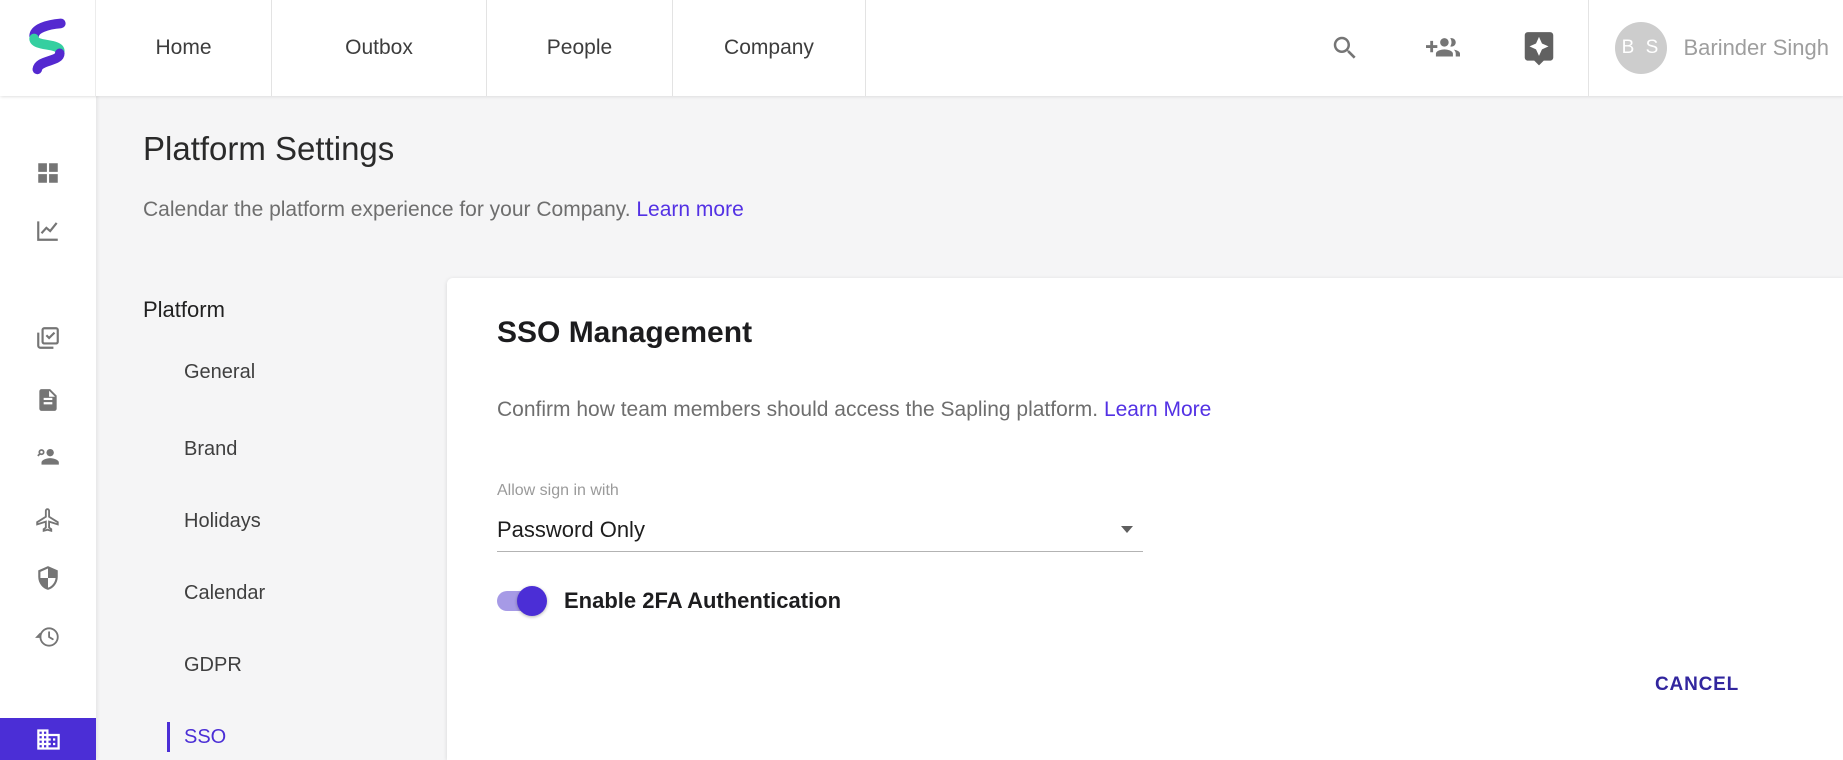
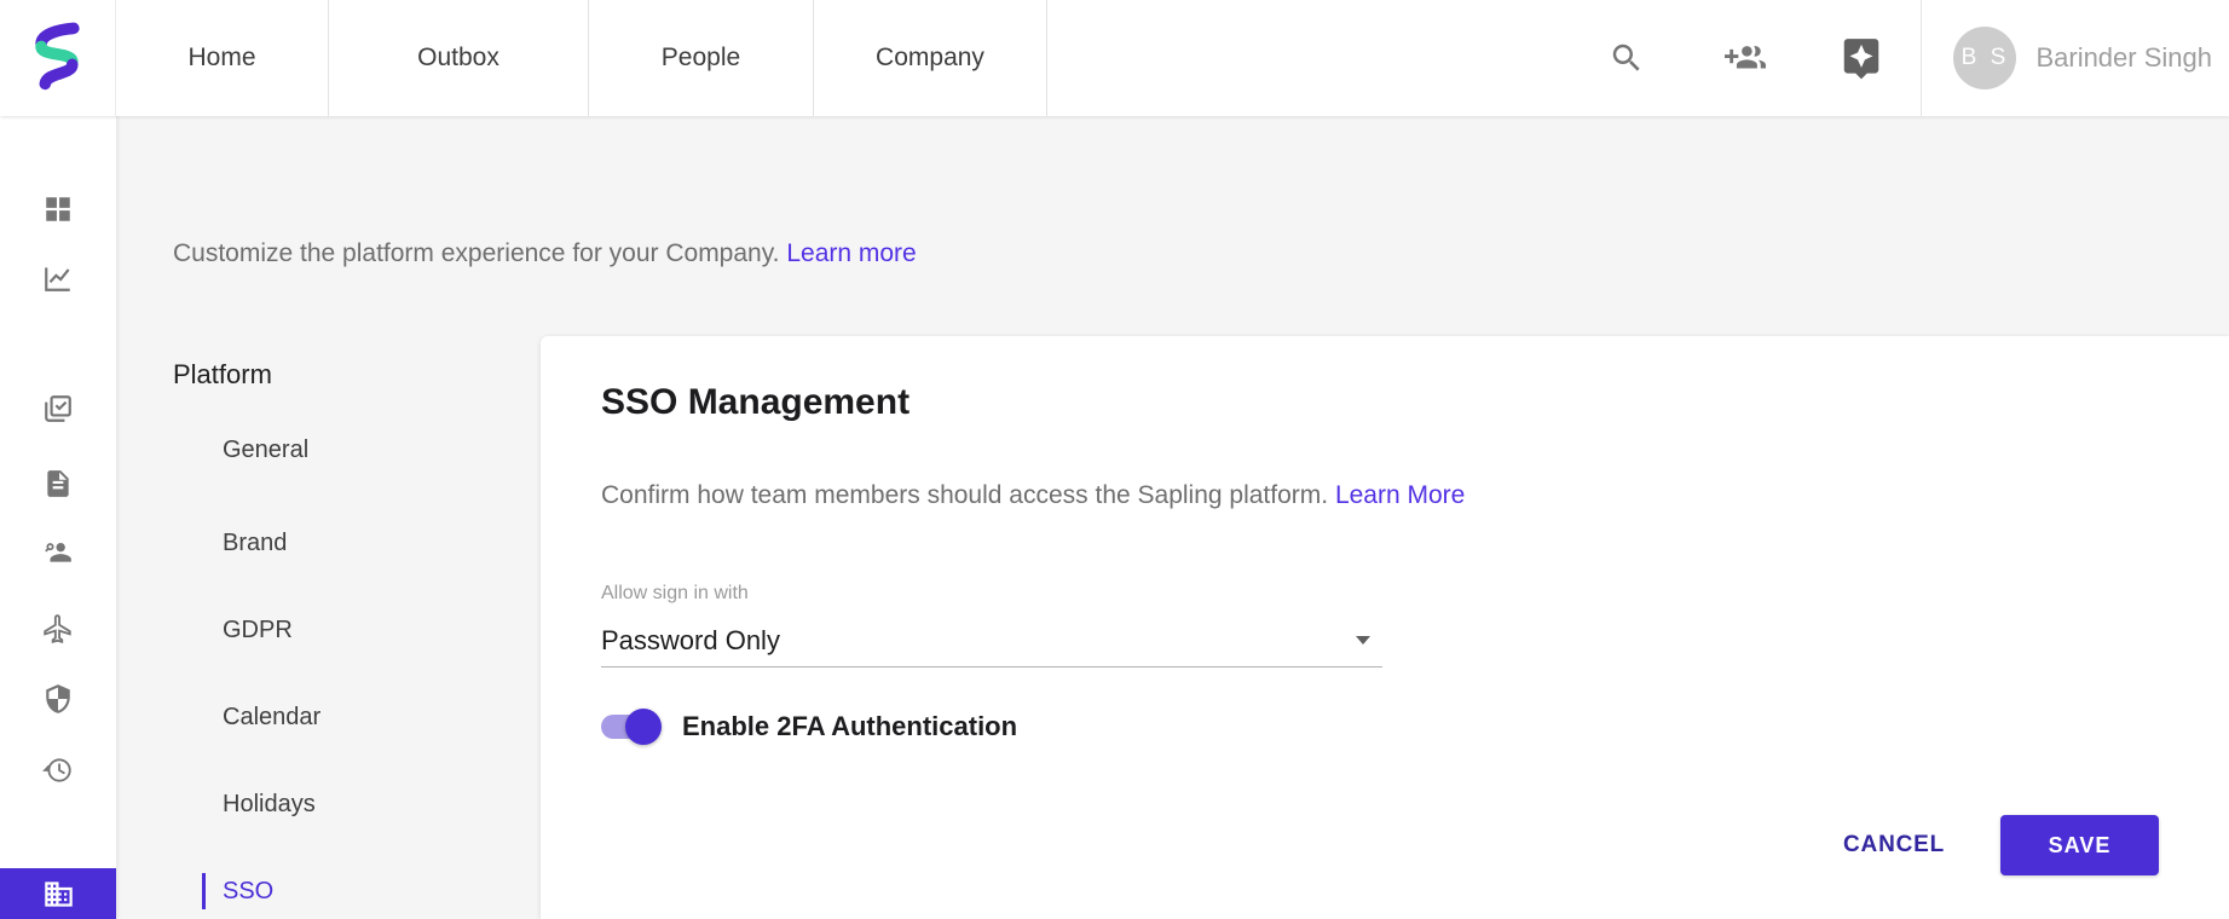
  Home
  Outbox
  People
  Company
  B S
  Barinder Singh
- Platform Settings
- Calendar the platform experience for your Company. Learn more
+ Customize the platform experience for your Company. Learn more
  Platform
  General
  Brand
- Holidays
+ GDPR
  Calendar
- GDPR
+ Holidays
  SSO
  SSO Management
  Confirm how team members should access the Sapling platform. Learn More
  Allow sign in with
  Password Only
  Enable 2FA Authentication
  CANCEL
+ SAVE
